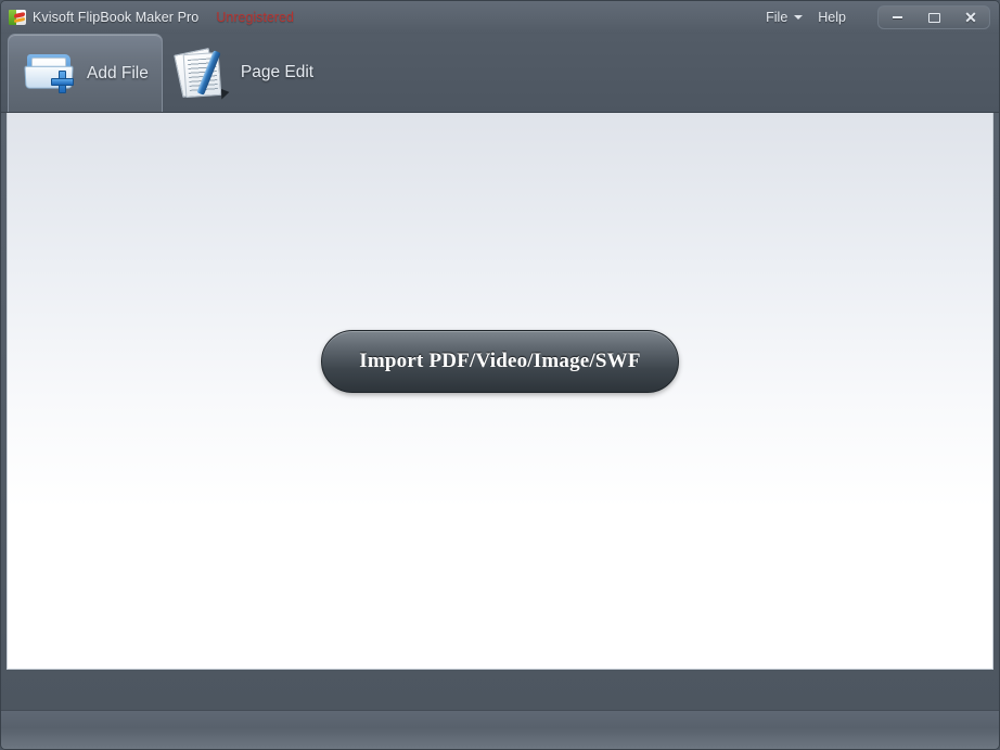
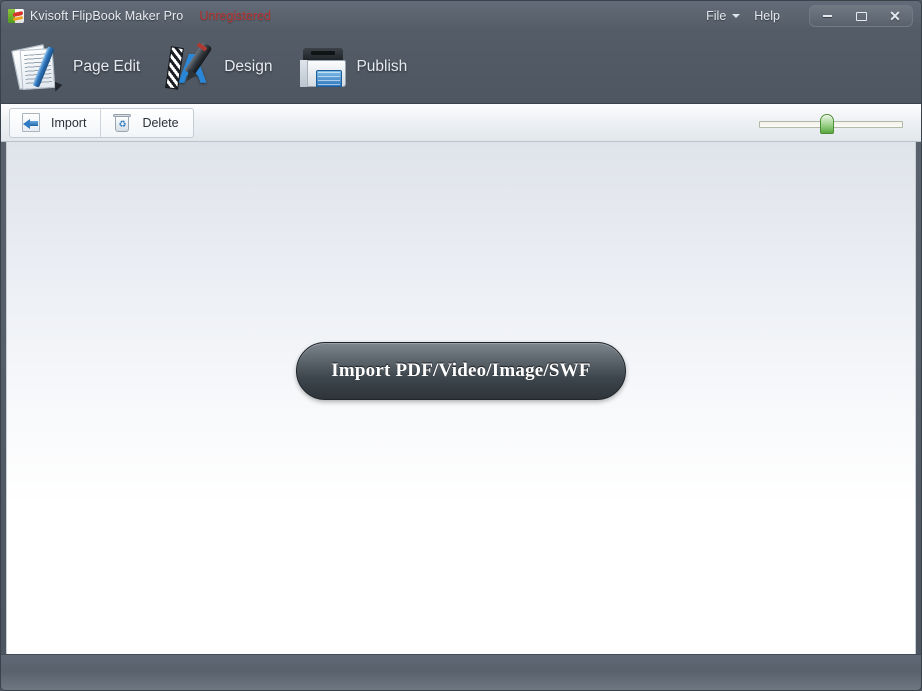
  Kvisoft FlipBook Maker Pro
  Unregistered
  File
  Help
  ✕
- Add File
  Page Edit
+ Design
+ Publish
+ Import
+ ♻
+ Delete
  Import PDF/Video/Image/SWF
